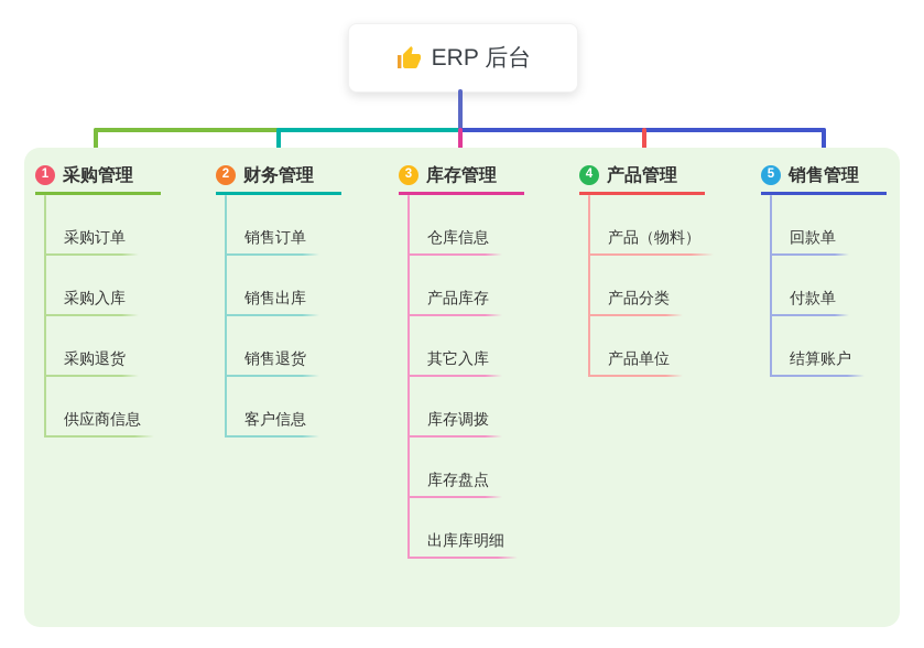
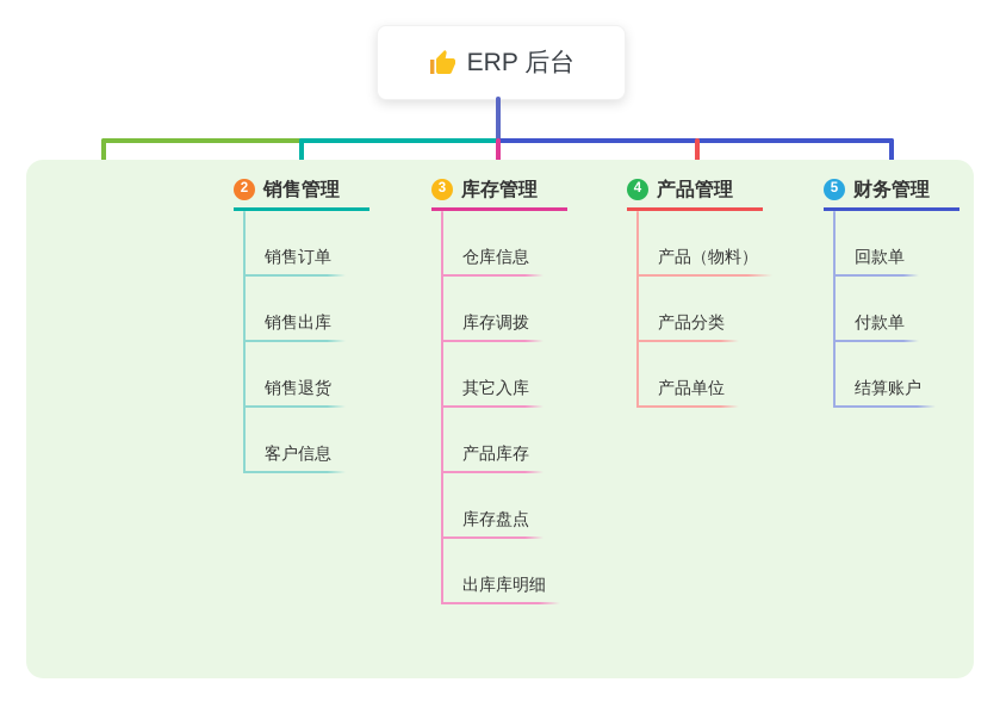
  ERP 后台
- 1
- 采购管理
- 采购订单
- 采购入库
- 采购退货
- 供应商信息
  2
- 财务管理
+ 销售管理
  销售订单
  销售出库
  销售退货
  客户信息
  3
  库存管理
  仓库信息
- 产品库存
+ 库存调拨
  其它入库
- 库存调拨
+ 产品库存
  库存盘点
  出库库明细
  4
  产品管理
  产品（物料）
  产品分类
  产品单位
  5
- 销售管理
+ 财务管理
  回款单
  付款单
  结算账户
